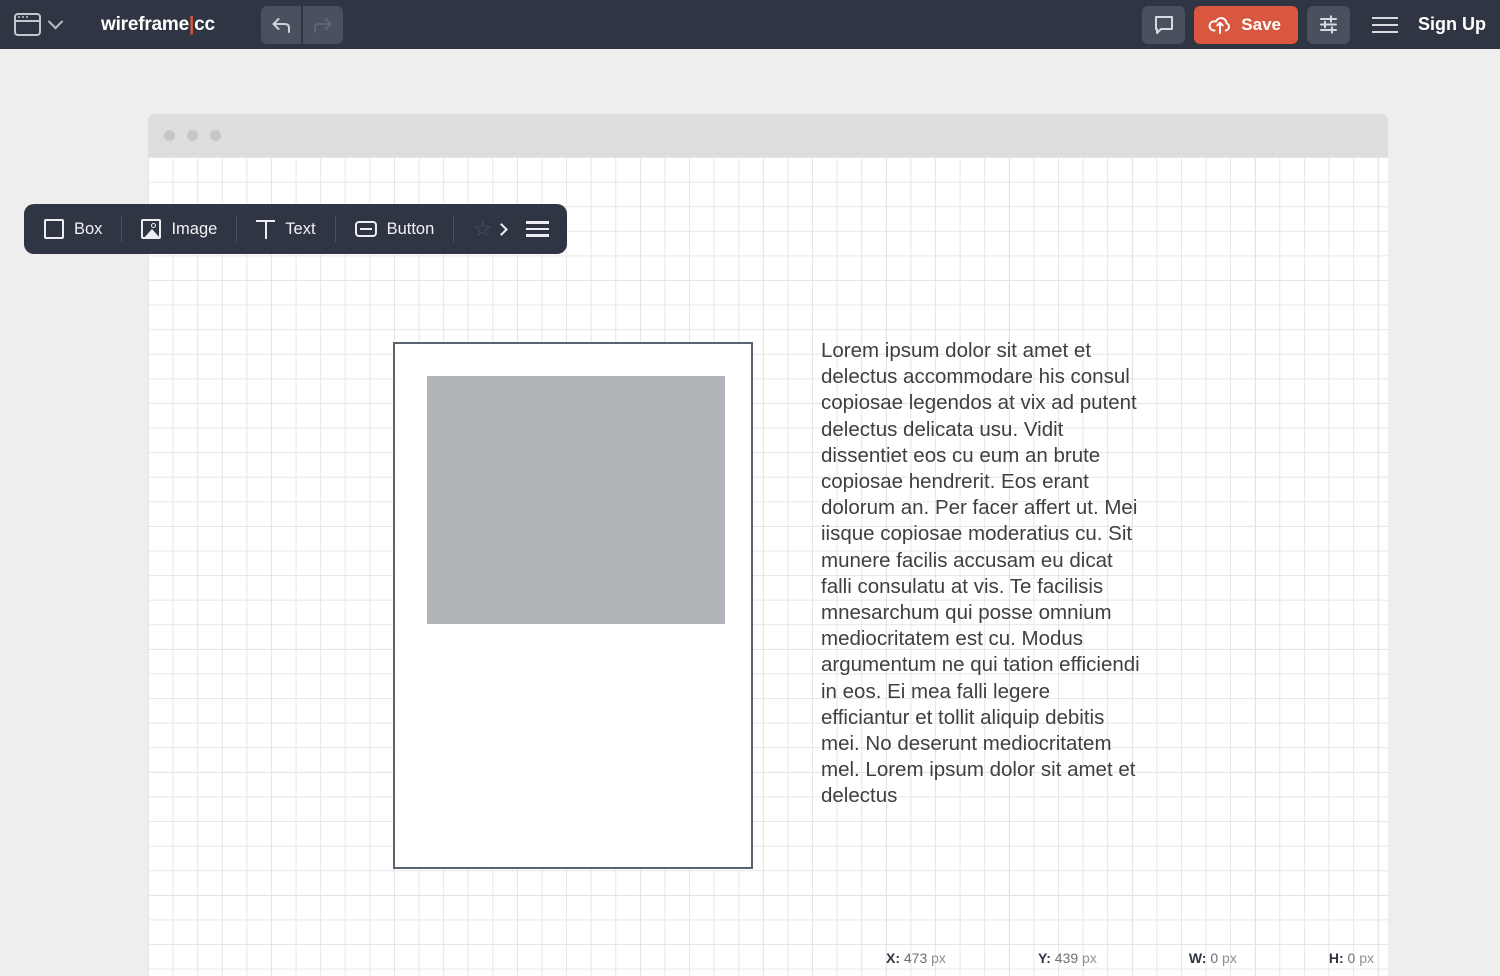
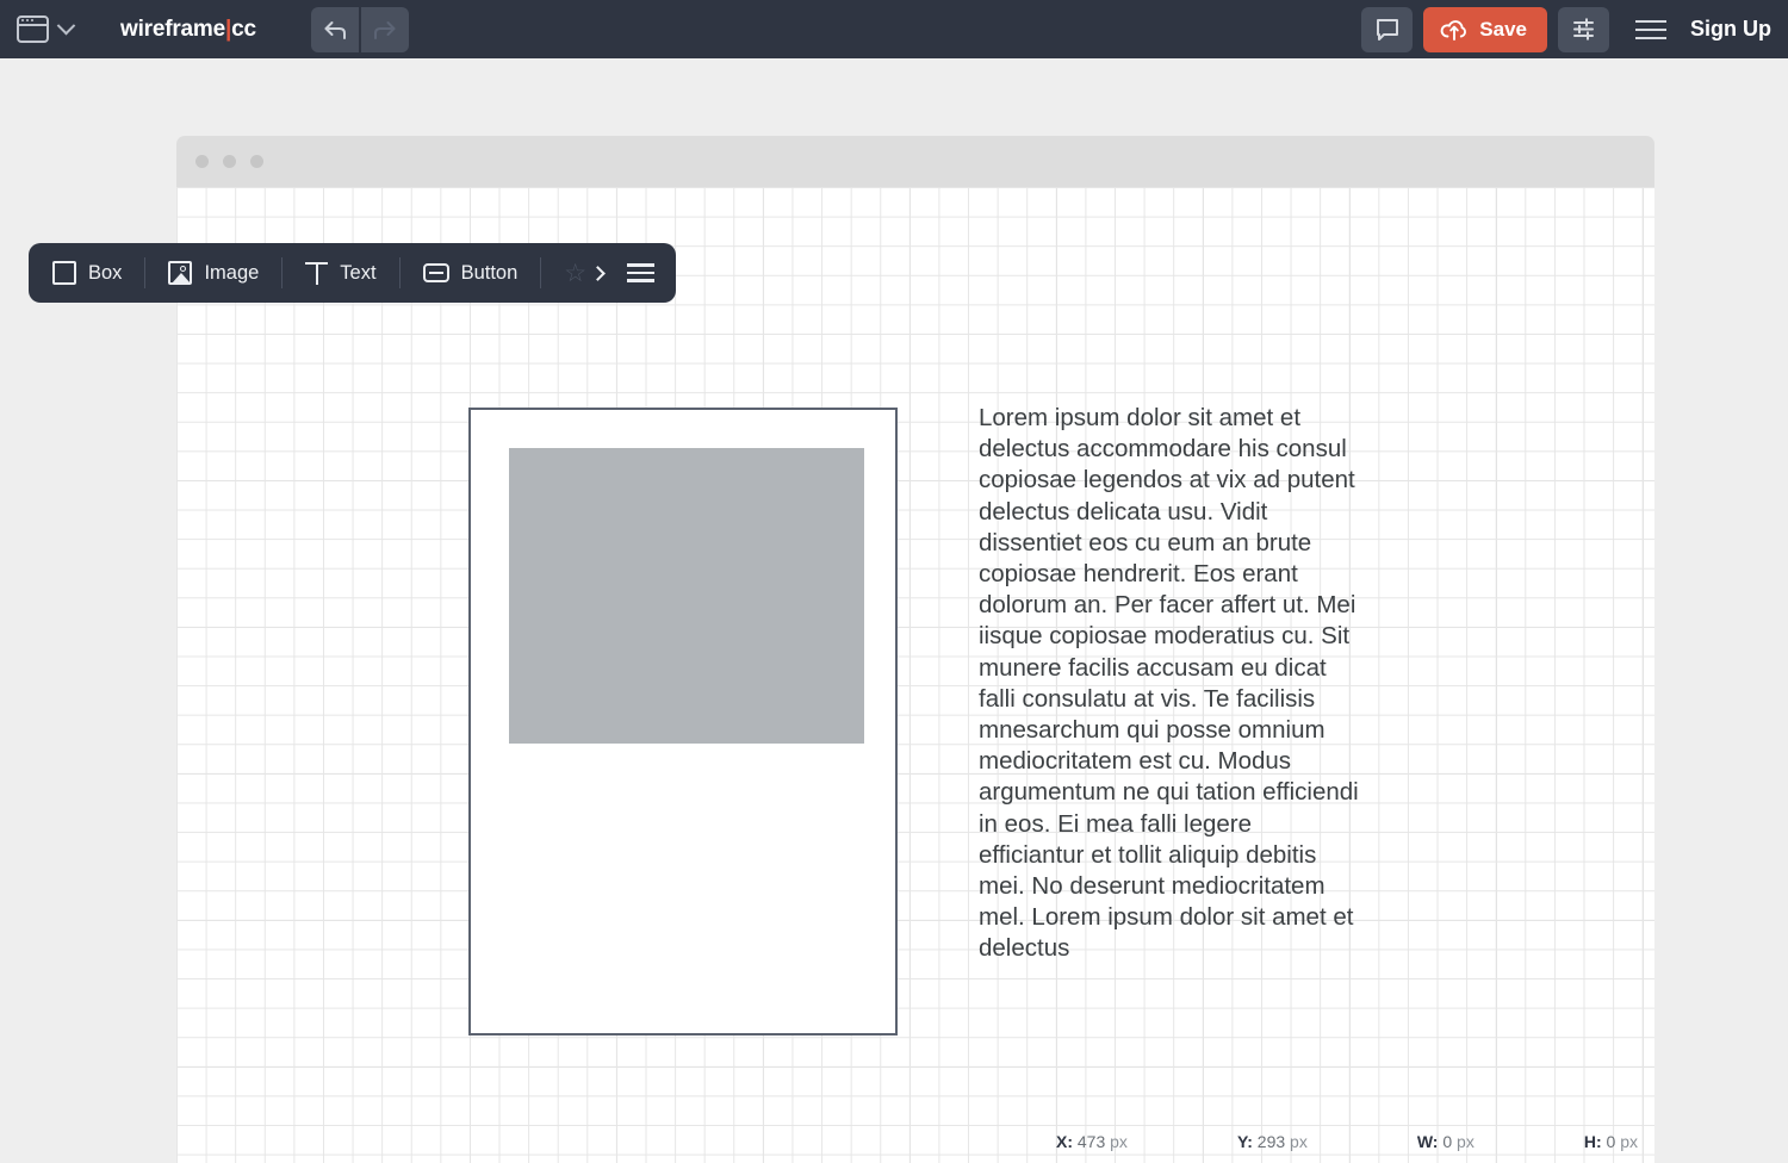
  wireframe|cc
  Save
  Sign Up
  Lorem ipsum dolor sit amet et delectus accommodare his consul copiosae legendos at vix ad putent delectus delicata usu. Vidit dissentiet eos cu eum an brute copiosae hendrerit. Eos erant dolorum an. Per facer affert ut. Mei iisque copiosae moderatius cu. Sit munere facilis accusam eu dicat falli consulatu at vis. Te facilisis mnesarchum qui posse omnium mediocritatem est cu. Modus argumentum ne qui tation efficiendi in eos. Ei mea falli legere efficiantur et tollit aliquip debitis mei. No deserunt mediocritatem mel. Lorem ipsum dolor sit amet et delectus
  X: 473 px
- Y: 439 px
+ Y: 293 px
  W: 0 px
  H: 0 px
  Box
  Image
  Text
  Button
  ☆
